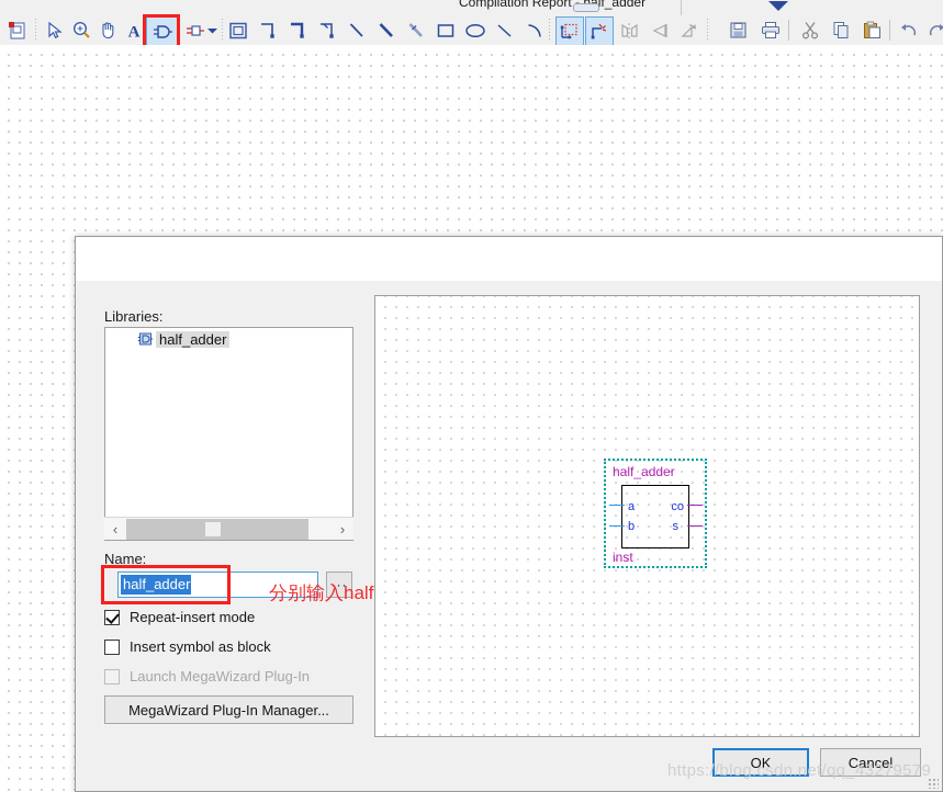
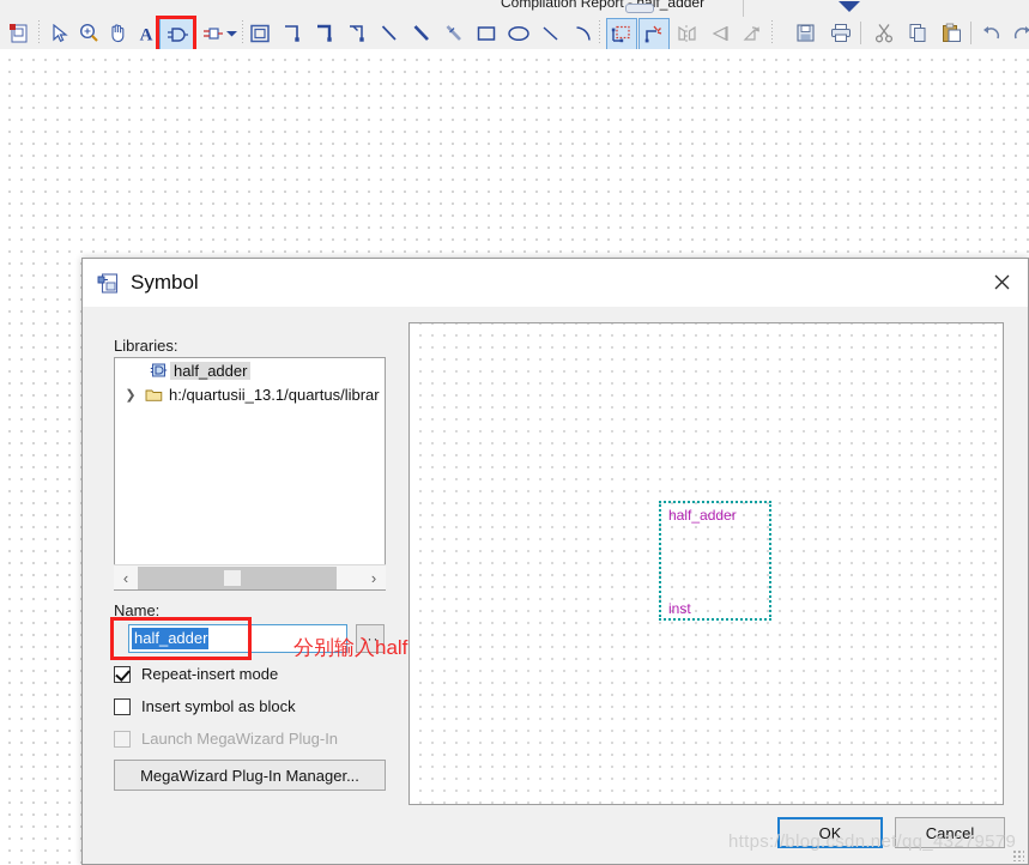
  Compilation Report - half_adder
  A
+ Symbol
  Libraries:
  half_adder
+ ❯
+ h:/quartusii_13.1/quartus/librar
  ‹
  ›
  Name:
  half_adder
  ···
  Repeat-insert mode
  Insert symbol as block
  Launch MegaWizard Plug-In
  MegaWizard Plug-In Manager...
  half_adder
- a
- b
- co
- s
  inst
  OK
  Cancel
  https://blog.csdn.net/qq_43279579
